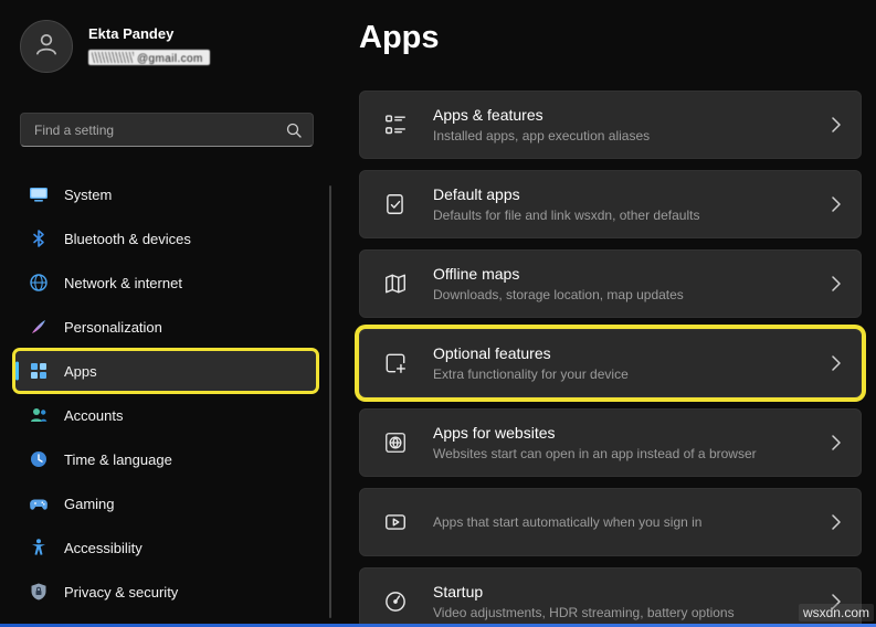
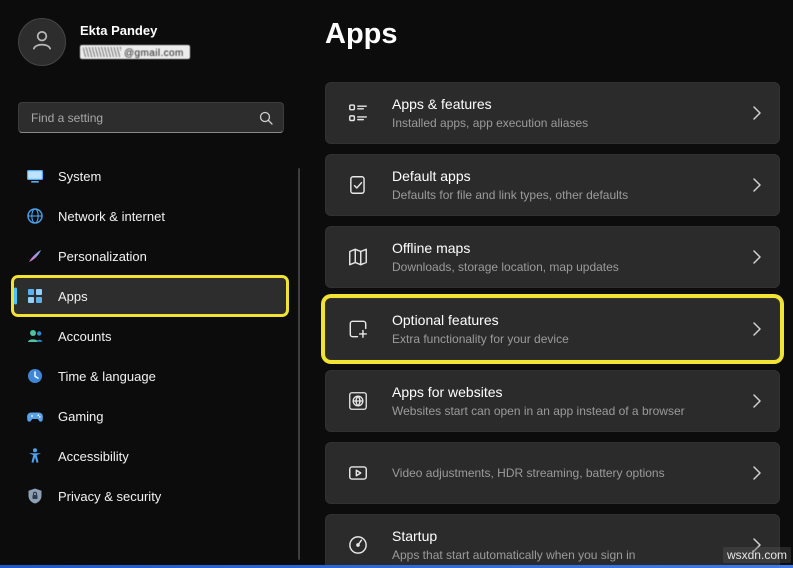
  Ekta Pandey
  @gmail.com
  Find a setting
  System
- Bluetooth & devices
  Network & internet
  Personalization
  Apps
  Accounts
  Time & language
  Gaming
  Accessibility
  Privacy & security
  Apps
  Apps & features
  Installed apps, app execution aliases
  Default apps
- Defaults for file and link wsxdn, other defaults
+ Defaults for file and link types, other defaults
  Offline maps
  Downloads, storage location, map updates
  Optional features
  Extra functionality for your device
  Apps for websites
  Websites start can open in an app instead of a browser
- Apps that start automatically when you sign in
+ Video adjustments, HDR streaming, battery options
  Startup
- Video adjustments, HDR streaming, battery options
+ Apps that start automatically when you sign in
  wsxdn.com
